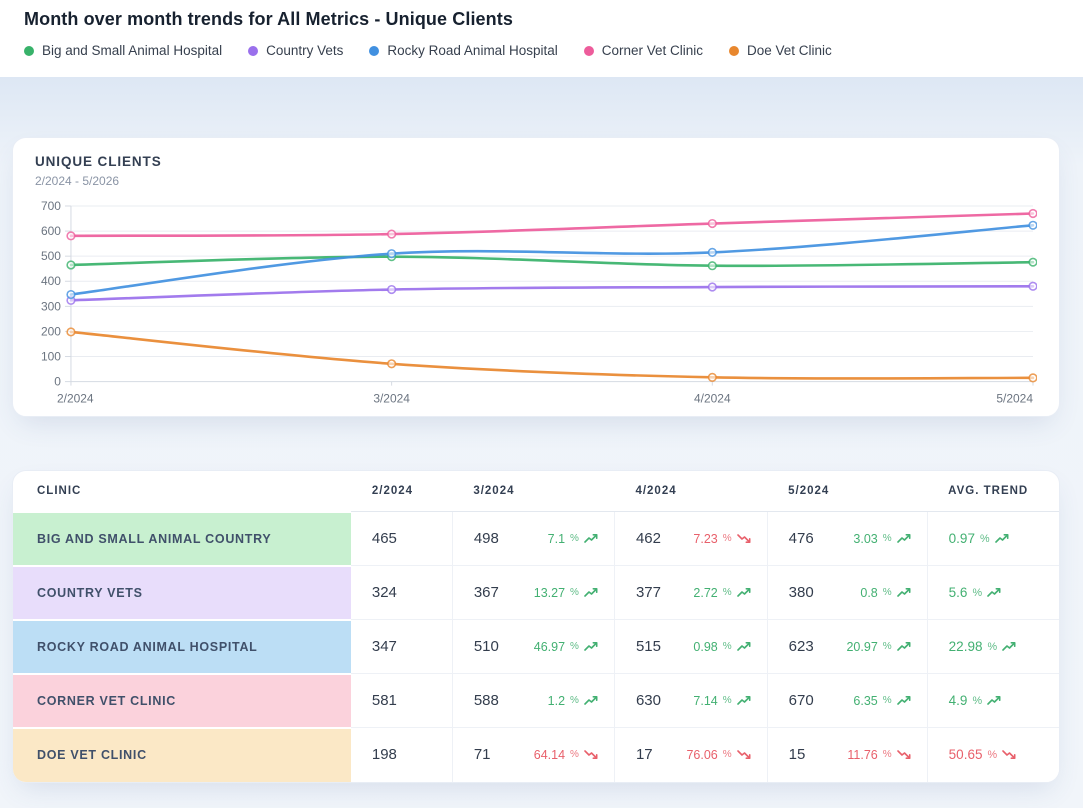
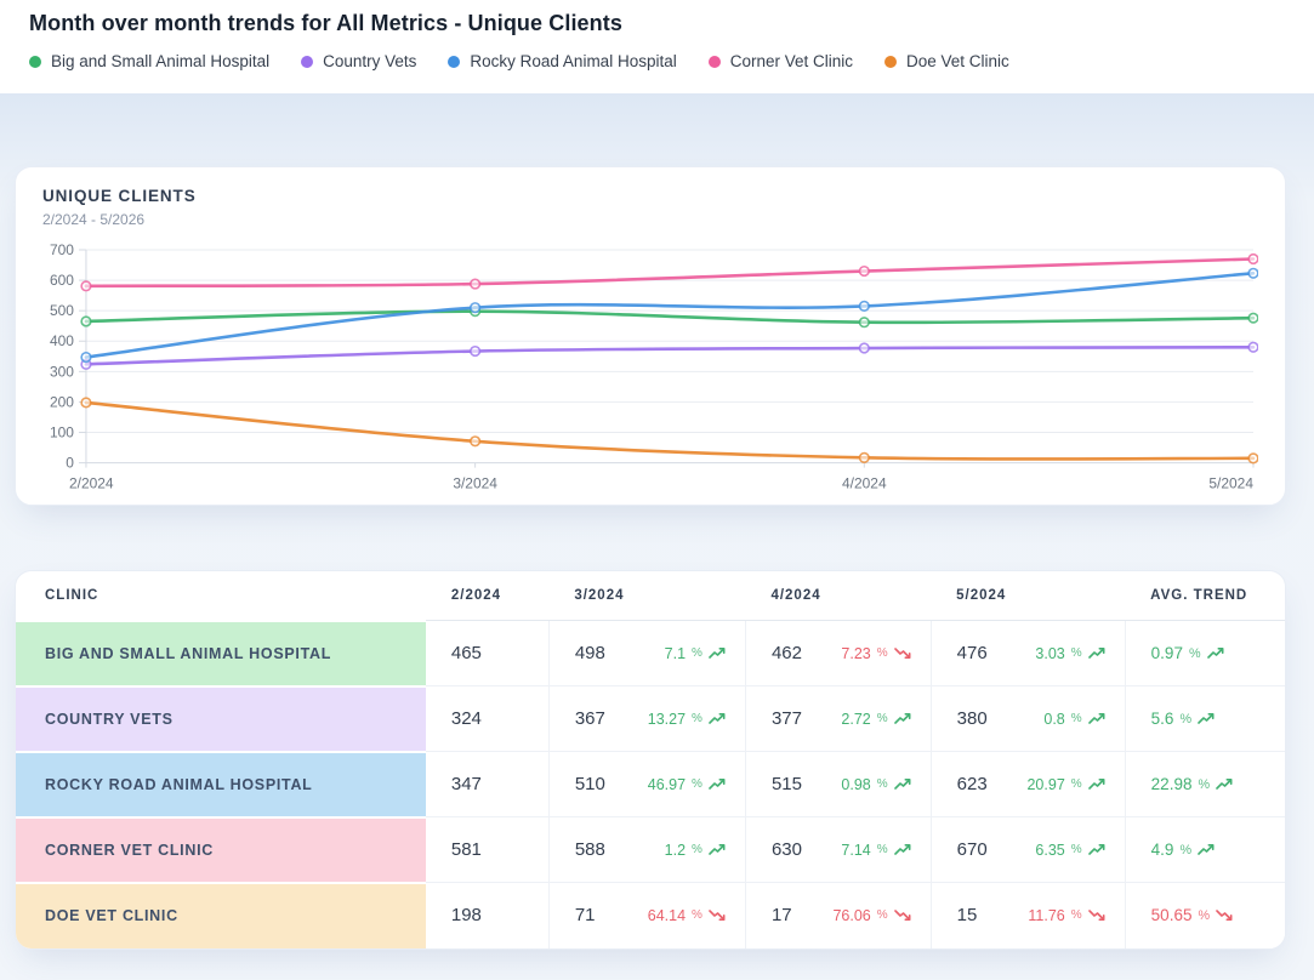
  Month over month trends for All Metrics - Unique Clients
  Big and Small Animal Hospital
  Country Vets
  Rocky Road Animal Hospital
  Corner Vet Clinic
  Doe Vet Clinic
  UNIQUE CLIENTS
  2/2024 - 5/2026
  0
  100
  200
  300
  400
  500
  600
  700
  2/2024
  3/2024
  4/2024
  5/2024
  CLINIC	2/2024	3/2024	4/2024	5/2024	AVG. TREND
- BIG AND SMALL ANIMAL COUNTRY	465	498 7.1 %	462 7.23 %	476 3.03 %	0.97 %
+ BIG AND SMALL ANIMAL HOSPITAL	465	498 7.1 %	462 7.23 %	476 3.03 %	0.97 %
  COUNTRY VETS	324	367 13.27 %	377 2.72 %	380 0.8 %	5.6 %
  ROCKY ROAD ANIMAL HOSPITAL	347	510 46.97 %	515 0.98 %	623 20.97 %	22.98 %
  CORNER VET CLINIC	581	588 1.2 %	630 7.14 %	670 6.35 %	4.9 %
  DOE VET CLINIC	198	71 64.14 %	17 76.06 %	15 11.76 %	50.65 %
